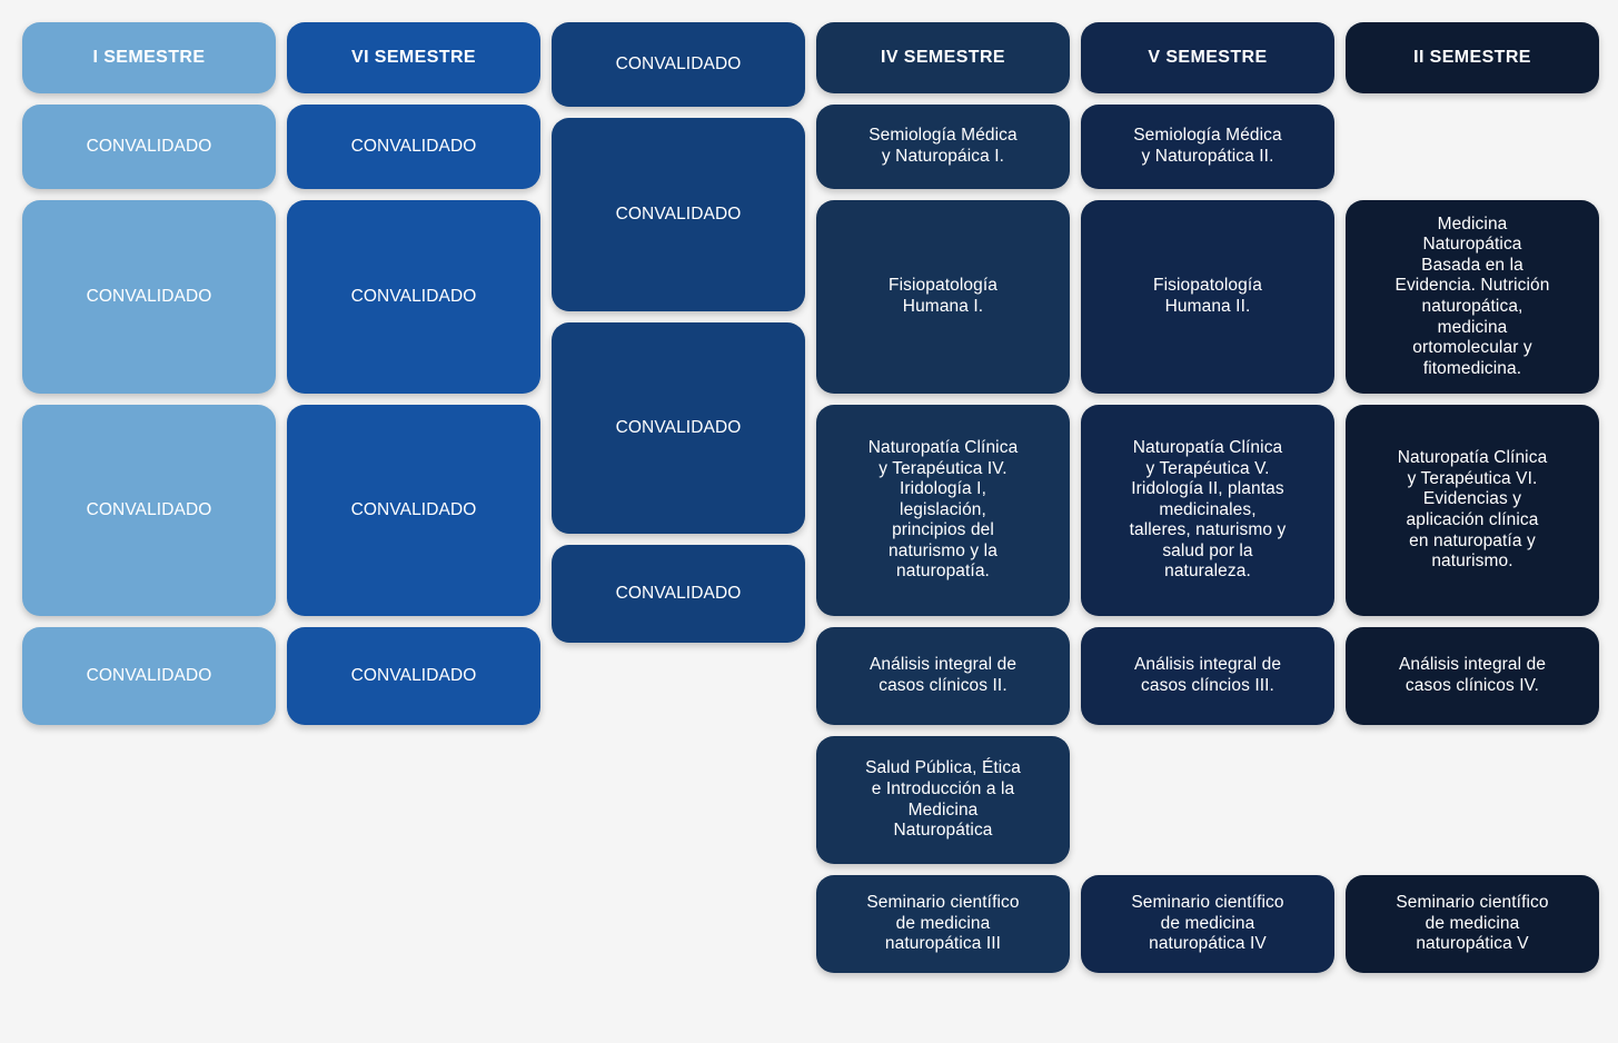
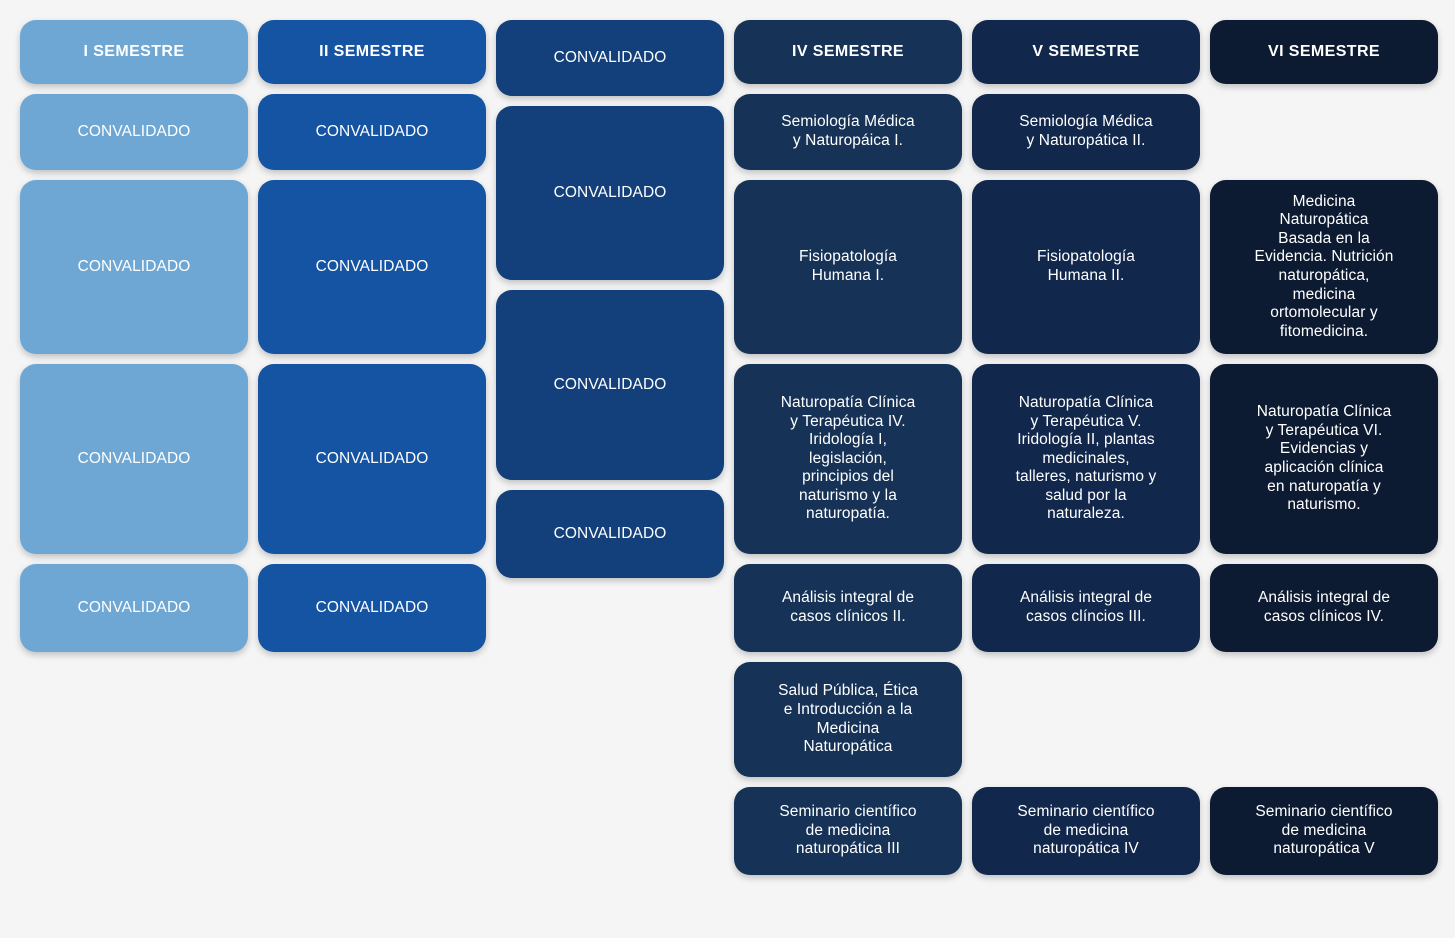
  I SEMESTRE
  CONVALIDADO
  CONVALIDADO
  CONVALIDADO
  CONVALIDADO
- VI SEMESTRE
+ II SEMESTRE
  CONVALIDADO
  CONVALIDADO
  CONVALIDADO
  CONVALIDADO
  CONVALIDADO
  CONVALIDADO
  CONVALIDADO
  CONVALIDADO
  IV SEMESTRE
  Semiología Médica
  y Naturopáica I.
  Fisiopatología
  Humana I.
  Naturopatía Clínica
  y Terapéutica IV.
  Iridología I,
  legislación,
  principios del
  naturismo y la
  naturopatía.
  Análisis integral de
  casos clínicos II.
  Salud Pública, Ética
  e Introducción a la
  Medicina
  Naturopática
  Seminario científico
  de medicina
  naturopática III
  V SEMESTRE
  Semiología Médica
  y Naturopática II.
  Fisiopatología
  Humana II.
  Naturopatía Clínica
  y Terapéutica V.
  Iridología II, plantas
  medicinales,
  talleres, naturismo y
  salud por la
  naturaleza.
  Análisis integral de
  casos clíncios III.
  Seminario científico
  de medicina
  naturopática IV
- II SEMESTRE
+ VI SEMESTRE
  Medicina
  Naturopática
  Basada en la
  Evidencia. Nutrición
  naturopática,
  medicina
  ortomolecular y
  fitomedicina.
  Naturopatía Clínica
  y Terapéutica VI.
  Evidencias y
  aplicación clínica
  en naturopatía y
  naturismo.
  Análisis integral de
  casos clínicos IV.
  Seminario científico
  de medicina
  naturopática V
